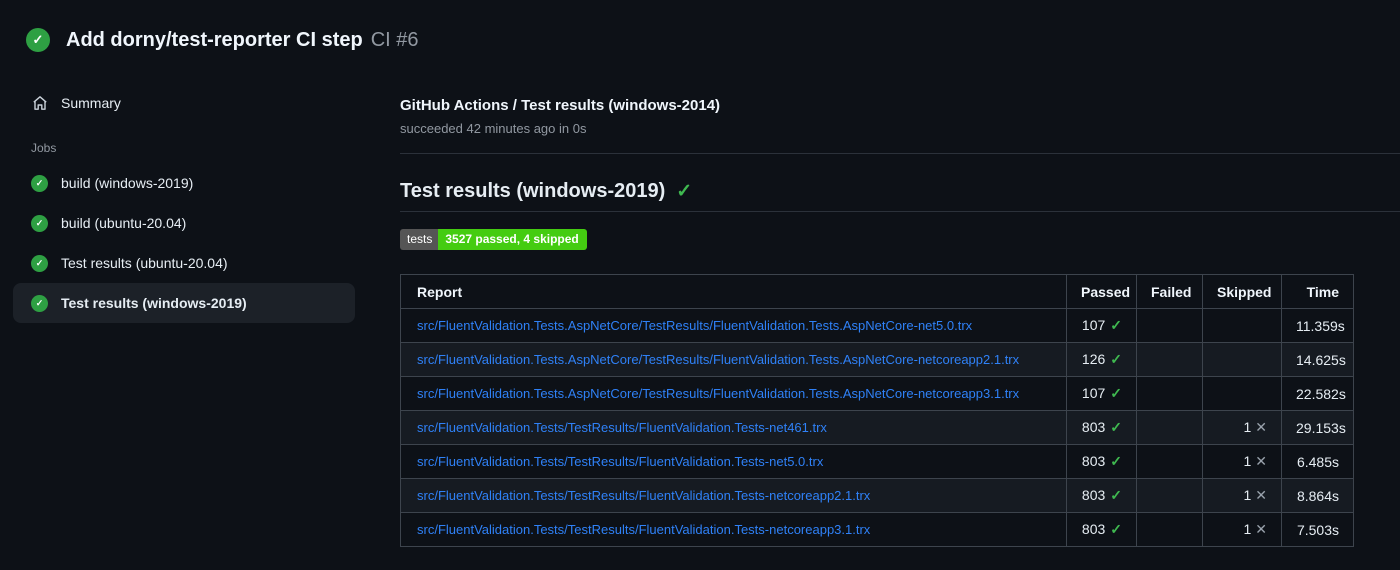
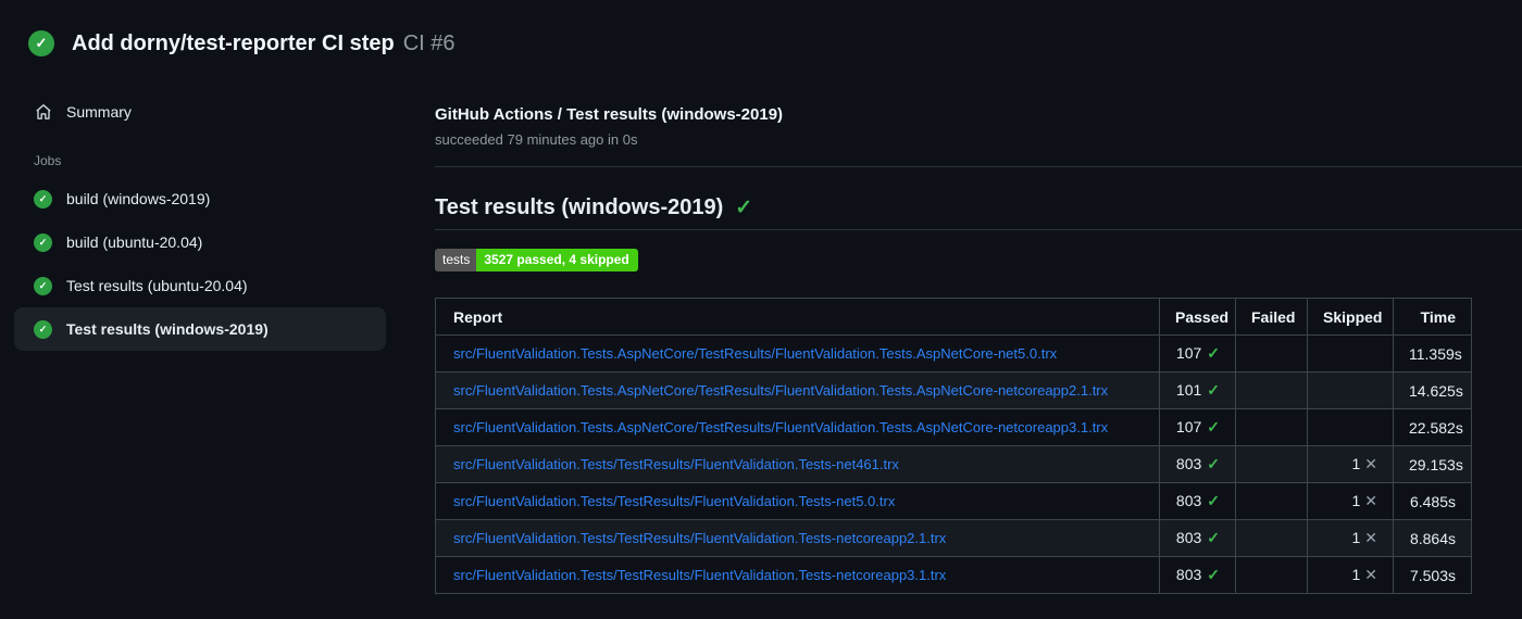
  ✓
  Add dorny/test-reporter CI step CI #6
  Summary
  Jobs
  ✓
  build (windows-2019)
  ✓
  build (ubuntu-20.04)
  ✓
  Test results (ubuntu-20.04)
  ✓
  Test results (windows-2019)
- GitHub Actions / Test results (windows-2014)
+ GitHub Actions / Test results (windows-2019)
- succeeded 42 minutes ago in 0s
+ succeeded 79 minutes ago in 0s
  Test results (windows-2019)
  ✓
  tests
  3527 passed, 4 skipped
  Report	Passed	Failed	Skipped	Time
  src/FluentValidation.Tests.AspNetCore/TestResults/FluentValidation.Tests.AspNetCore-net5.0.trx	107 ✓			11.359s
- src/FluentValidation.Tests.AspNetCore/TestResults/FluentValidation.Tests.AspNetCore-netcoreapp2.1.trx	126 ✓			14.625s
+ src/FluentValidation.Tests.AspNetCore/TestResults/FluentValidation.Tests.AspNetCore-netcoreapp2.1.trx	101 ✓			14.625s
  src/FluentValidation.Tests.AspNetCore/TestResults/FluentValidation.Tests.AspNetCore-netcoreapp3.1.trx	107 ✓			22.582s
  src/FluentValidation.Tests/TestResults/FluentValidation.Tests-net461.trx	803 ✓		1 ✕	29.153s
  src/FluentValidation.Tests/TestResults/FluentValidation.Tests-net5.0.trx	803 ✓		1 ✕	6.485s
  src/FluentValidation.Tests/TestResults/FluentValidation.Tests-netcoreapp2.1.trx	803 ✓		1 ✕	8.864s
  src/FluentValidation.Tests/TestResults/FluentValidation.Tests-netcoreapp3.1.trx	803 ✓		1 ✕	7.503s
